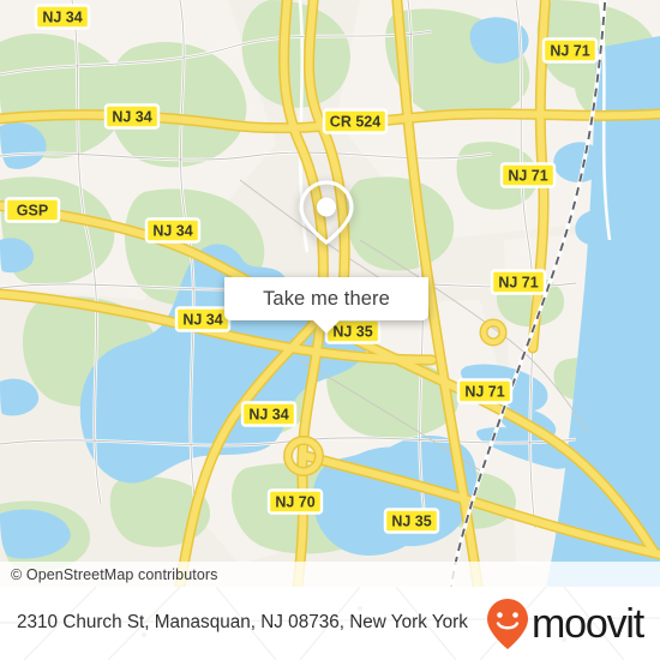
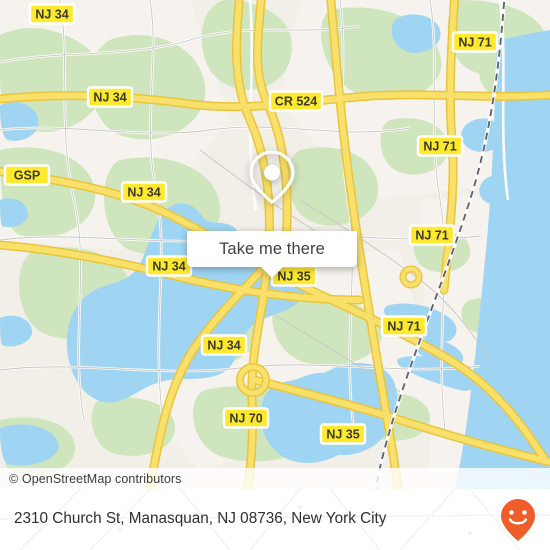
  NJ 34
  NJ 71
  NJ 34
  CR 524
  NJ 71
  GSP
  NJ 34
  NJ 71
  NJ 34
  NJ 35
  NJ 71
  NJ 34
  NJ 70
  NJ 35
  © OpenStreetMap contributors
  Take me there
- 2310 Church St, Manasquan, NJ 08736, New York York
+ 2310 Church St, Manasquan, NJ 08736, New York City
- moovit
